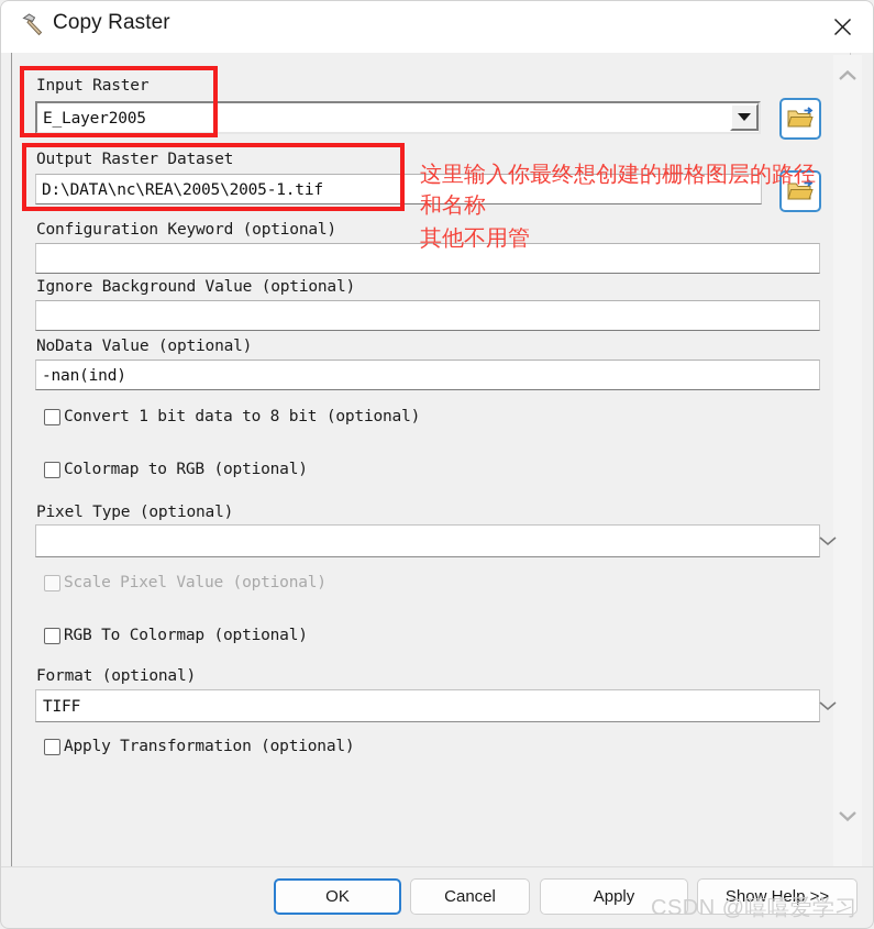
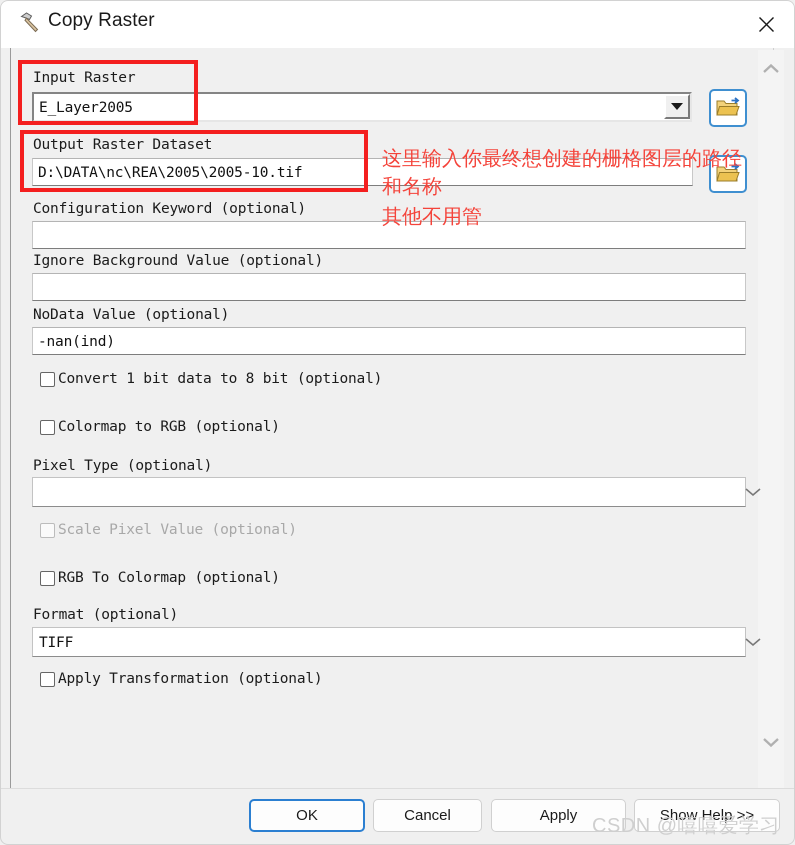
  Copy Raster
  Input Raster
  E_Layer2005
  Output Raster Dataset
- D:\DATA\nc\REA\2005\2005-1.tif
+ D:\DATA\nc\REA\2005\2005-10.tif
  Configuration Keyword (optional)
  Ignore Background Value (optional)
  NoData Value (optional)
  -nan(ind)
  Convert 1 bit data to 8 bit (optional)
  Colormap to RGB (optional)
  Pixel Type (optional)
  Scale Pixel Value (optional)
  RGB To Colormap (optional)
  Format (optional)
  TIFF
  Apply Transformation (optional)
  这里输入你最终想创建的栅格图层的路径
  和名称
  其他不用管
  OK
  Cancel
  Apply
  Show Help >>
  CSDN @嘻嘻爱学习
